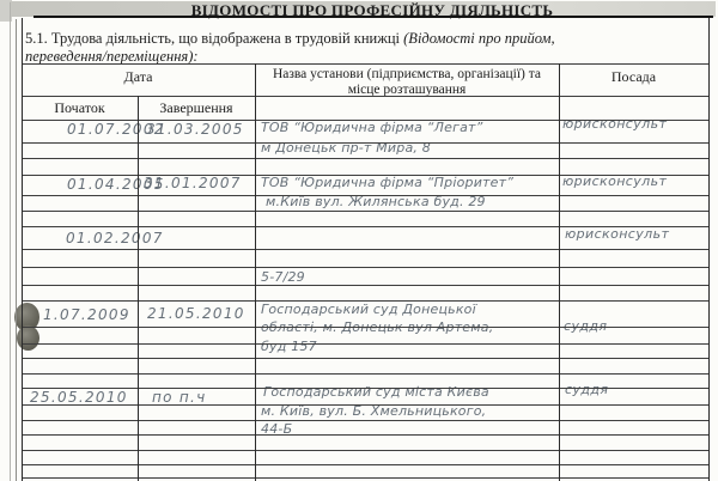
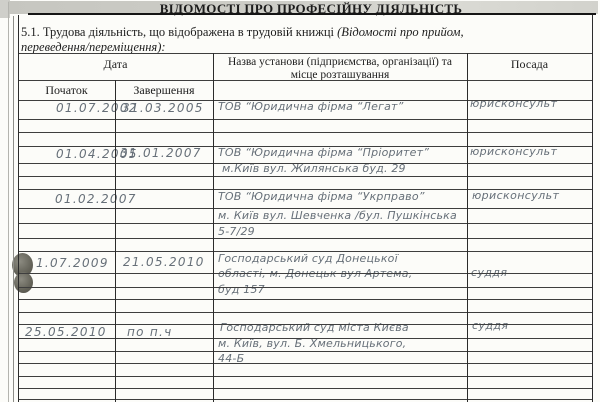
  ВІДОМОСТІ ПРО ПРОФЕСІЙНУ ДІЯЛЬНІСТЬ
  5.1. Трудова діяльність, що відображена в трудовій книжці (Відомості про прийом,
  переведення/переміщення):
  Дата
  Назва установи (підприємства, організації) та місце розташування
  Посада
  Початок
  Завершення
  01.07.202
  31.03.2005
  ТОВ “Юридична фірма “Легат”
- м Донецьк пр-т Мира, 8
  юрисконсульт
  01.04.205
  31.01.2007
  ТОВ “Юридична фірма “Пріоритет”
  м.Київ вул. Жилянська буд. 29
  юрисконсульт
  01.02.207
+ ТОВ “Юридична фірма “Укрправо”
+ м. Київ вул. Шевченка /бул. Пушкінська
  5-7/29
  юрисконсульт
  1.07.2009
  21.05.2010
  Господарський суд Донецької
  буд 157
  25.05.2010
  по п.ч
  Господарський суд міста Києва
  м. Київ, вул. Б. Хмельницького,
  44-Б
  суддя
